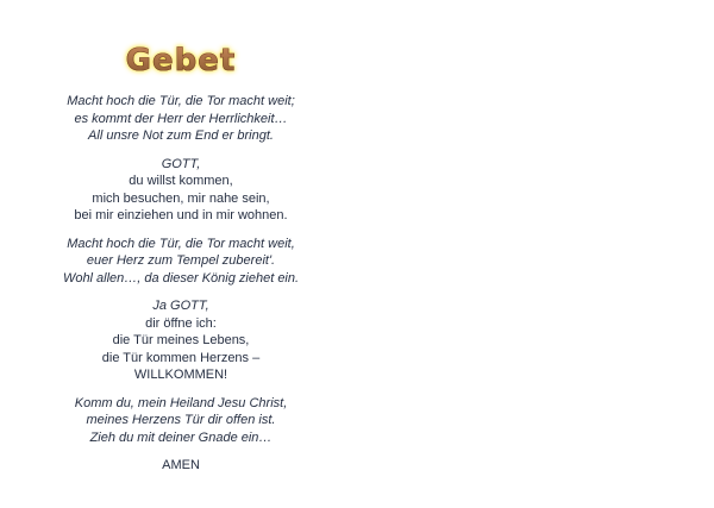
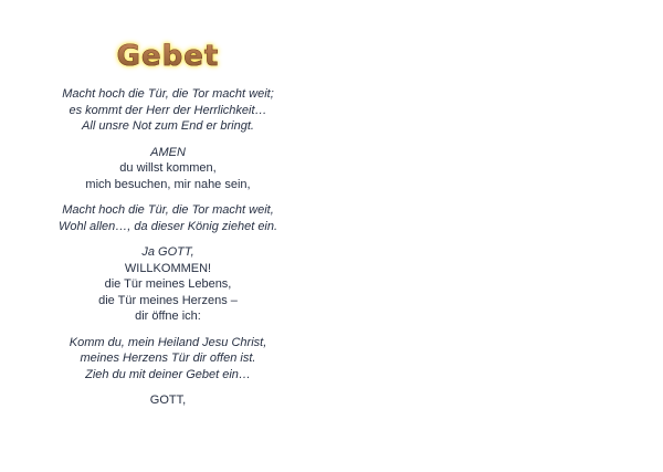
  Gebet
  Macht hoch die Tür, die Tor macht weit;
  es kommt der Herr der Herrlichkeit…
  All unsre Not zum End er bringt.
- GOTT,
+ AMEN
  du willst kommen,
  mich besuchen, mir nahe sein,
- bei mir einziehen und in mir wohnen.
  Macht hoch die Tür, die Tor macht weit,
- euer Herz zum Tempel zubereit'.
  Wohl allen…, da dieser König ziehet ein.
  Ja GOTT,
- dir öffne ich:
+ WILLKOMMEN!
  die Tür meines Lebens,
- die Tür kommen Herzens –
+ die Tür meines Herzens –
- WILLKOMMEN!
+ dir öffne ich:
  Komm du, mein Heiland Jesu Christ,
  meines Herzens Tür dir offen ist.
- Zieh du mit deiner Gnade ein…
+ Zieh du mit deiner Gebet ein…
- AMEN
+ GOTT,
